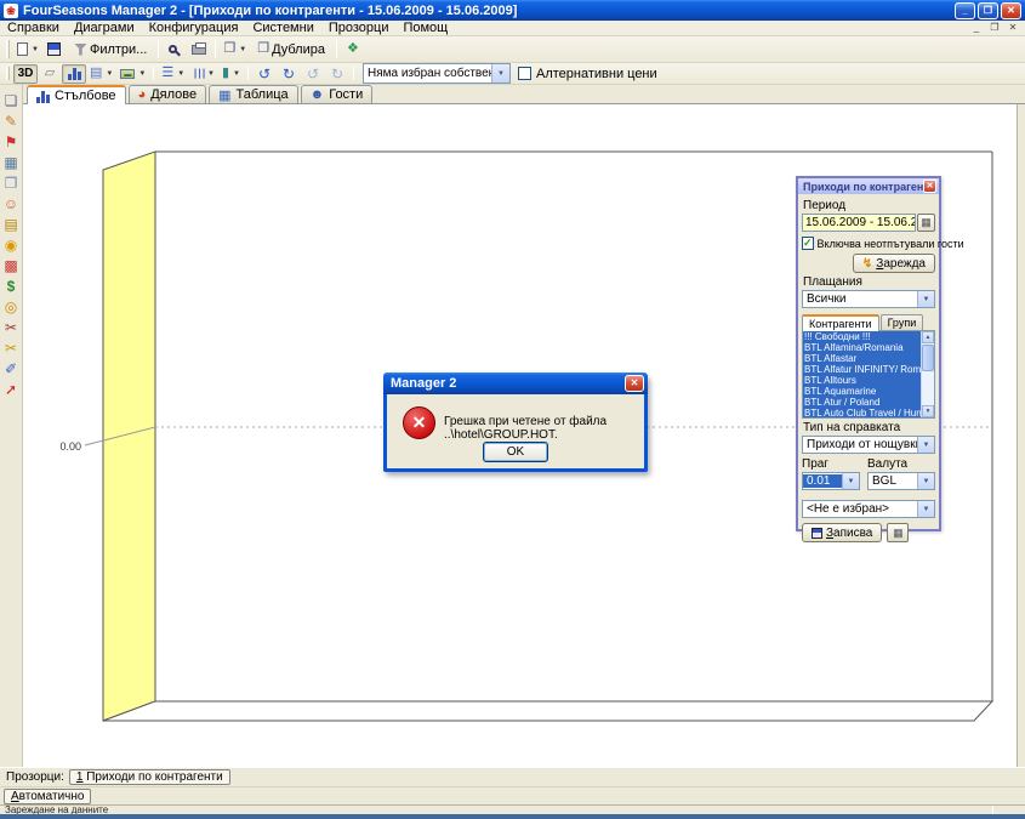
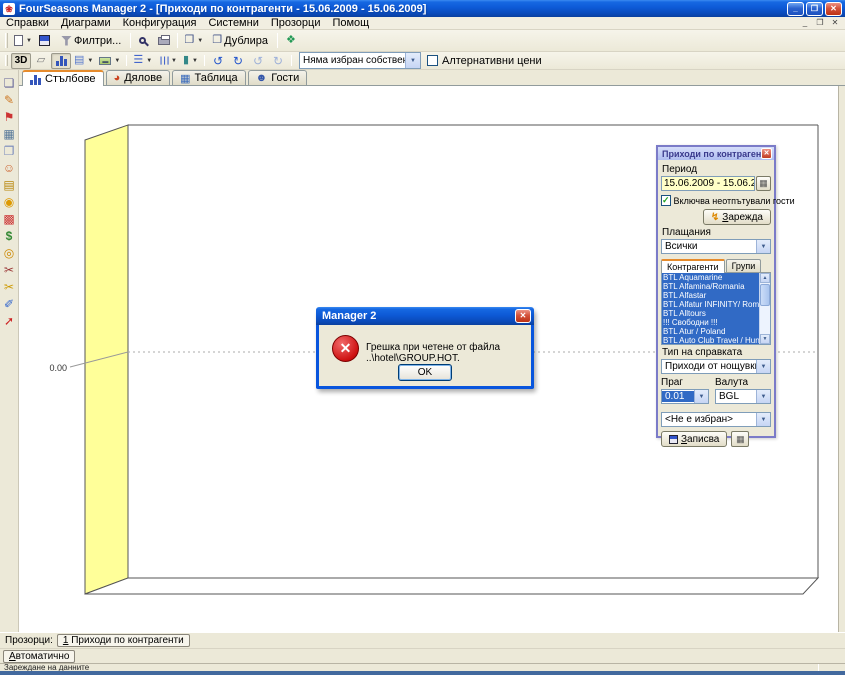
  ❀
  FourSeasons Manager 2 - [Приходи по контрагенти - 15.06.2009 - 15.06.2009]
  _
  ❐
  ✕
  Справки
  Диаграми
  Конфигурация
  Системни
  Прозорци
  Помощ
  _
  ❐
  ✕
  Филтри...
  ❐
  ❐
  Дублира
  ❖
  3D
  ▱
  ▤
  ☰
  ▮
  ↺
  ↻
  ↺
  ↻
  Няма избран собстве
  Алтернативни цени
  Стълбове
  ◕
  Дялове
  ▦
  Таблица
  ☻
  Гости
  ❏
  ✎
  ⚑
  ▦
  ❐
  ☺
  ▤
  ◉
  ▩
  $
  ◎
  ✂
  ✂
  ✐
  ➚
  0.00
  Приходи по контраген
  Период
  15.06.2009 - 15.06.2
  ▦
  ✓
  Включва неотпътували гости
  ↯
  Зарежда
  Плащания
  Всички
  Контрагенти
  Групи
- !!! Свободни !!!
+ BTL Aquamarine
  BTL Alfamina/Romania
  BTL Alfastar
  BTL Alfatur INFINITY/ Rom
  BTL Alltours
- BTL Aquamarine
+ !!! Свободни !!!
  BTL Atur / Poland
  BTL Auto Club Travel / Hun
  Тип на справката
  Приходи от нощувк
  Праг
  0.01
  Валута
  BGL
  <Не е избран>
  Записва
  ▦
  Manager 2
  ✕
  ✕
  Грешка при четене от файла ..\hotel\GROUP.HOT.
  OK
  Прозорци:
  1 Приходи по контрагенти
  Автоматично
  Зареждане на данните
